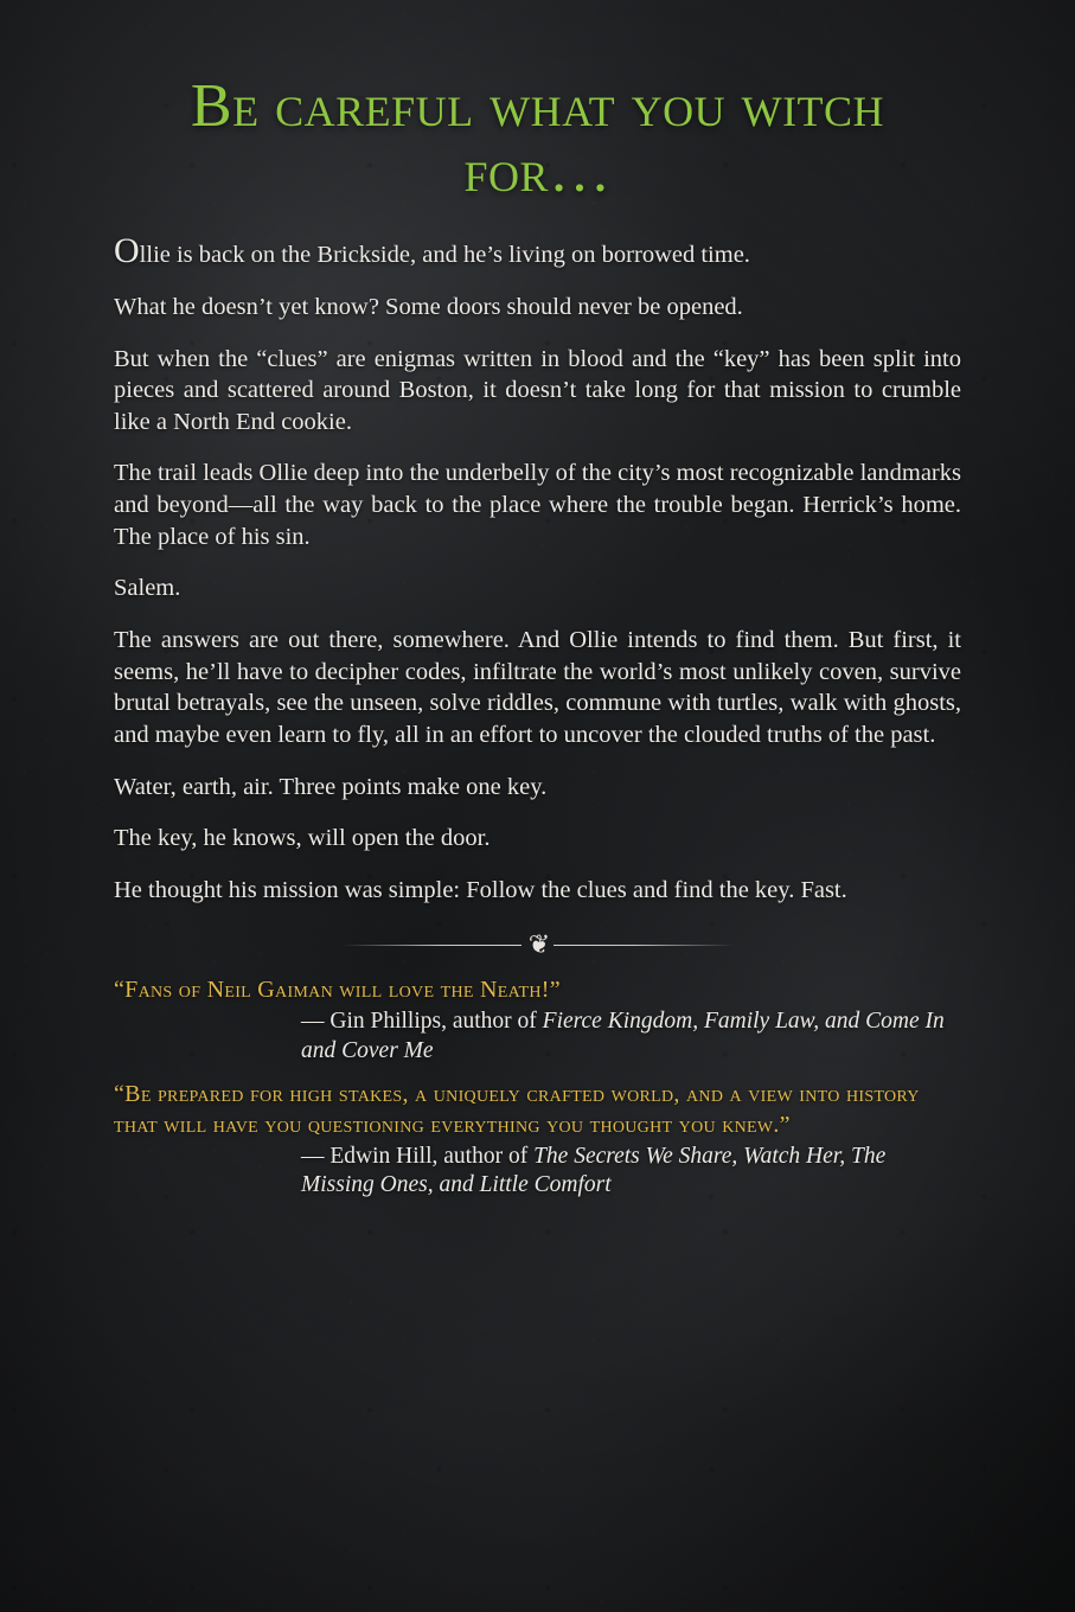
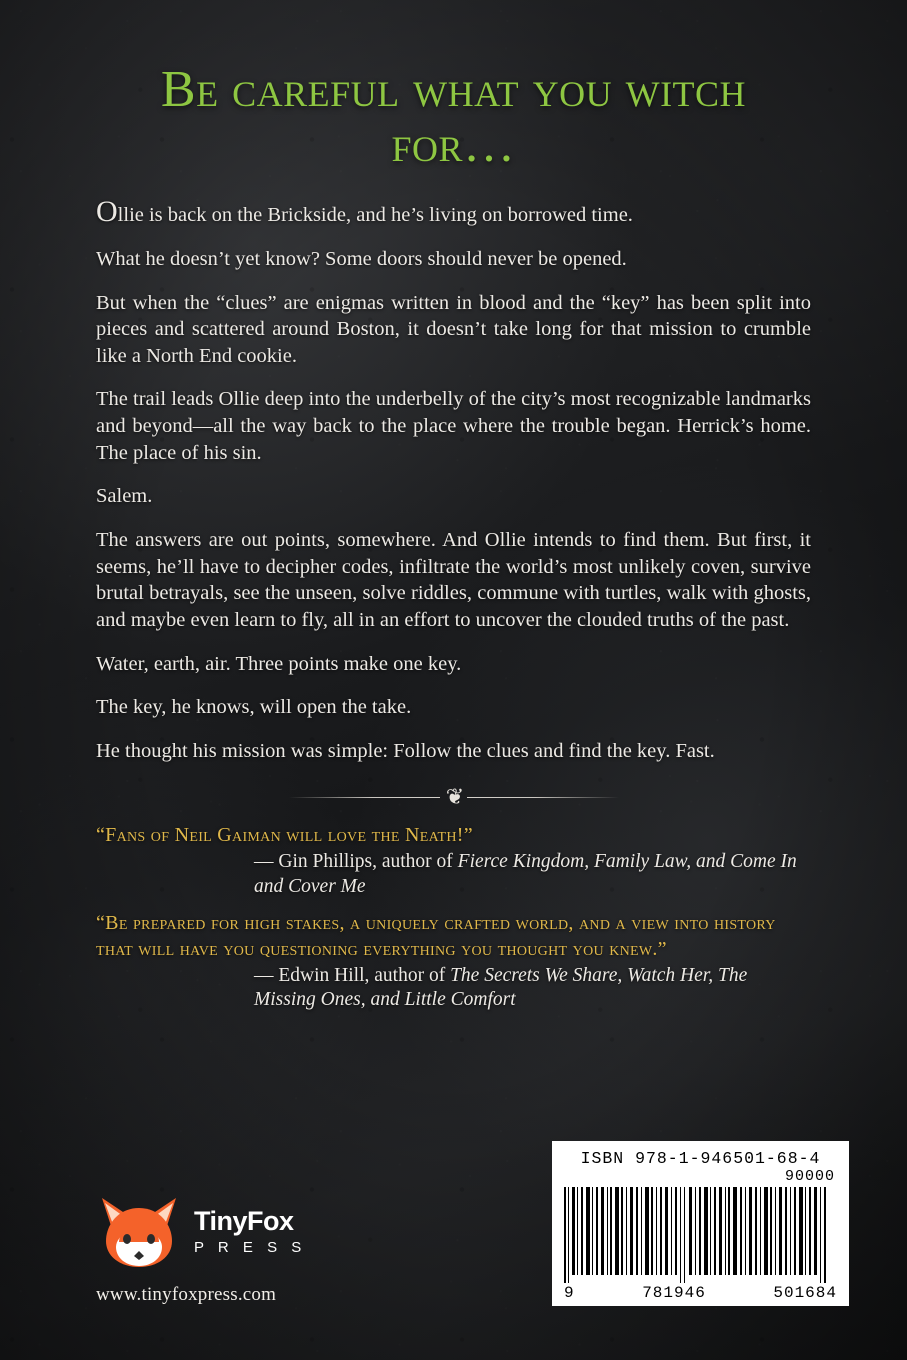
  Be careful what you witch for…
  Ollie is back on the Brickside, and he’s living on borrowed time.
  What he doesn’t yet know? Some doors should never be opened.
  But when the “clues” are enigmas written in blood and the “key” has been split into pieces and scattered around Boston, it doesn’t take long for that mission to crumble like a North End cookie.
  The trail leads Ollie deep into the underbelly of the city’s most recognizable landmarks and beyond—all the way back to the place where the trouble began. Herrick’s home. The place of his sin.
  Salem.
- The answers are out there, somewhere. And Ollie intends to find them. But first, it seems, he’ll have to decipher codes, infiltrate the world’s most unlikely coven, survive brutal betrayals, see the unseen, solve riddles, commune with turtles, walk with ghosts, and maybe even learn to fly, all in an effort to uncover the clouded truths of the past.
+ The answers are out points, somewhere. And Ollie intends to find them. But first, it seems, he’ll have to decipher codes, infiltrate the world’s most unlikely coven, survive brutal betrayals, see the unseen, solve riddles, commune with turtles, walk with ghosts, and maybe even learn to fly, all in an effort to uncover the clouded truths of the past.
  Water, earth, air. Three points make one key.
- The key, he knows, will open the door.
+ The key, he knows, will open the take.
  He thought his mission was simple: Follow the clues and find the key. Fast.
  ❦
  “Fans of Neil Gaiman will love the Neath!”
  — Gin Phillips, author of Fierce Kingdom, Family Law, and Come In and Cover Me
  “Be prepared for high stakes, a uniquely crafted world, and a view into history that will have you questioning everything you thought you knew.”
  — Edwin Hill, author of The Secrets We Share, Watch Her, The Missing Ones, and Little Comfort
+ TinyFox
+ P R E S S
+ www.tinyfoxpress.com
+ ISBN 978-1-946501-68-4
+ 90000
+ 9
+ 781946
+ 501684
